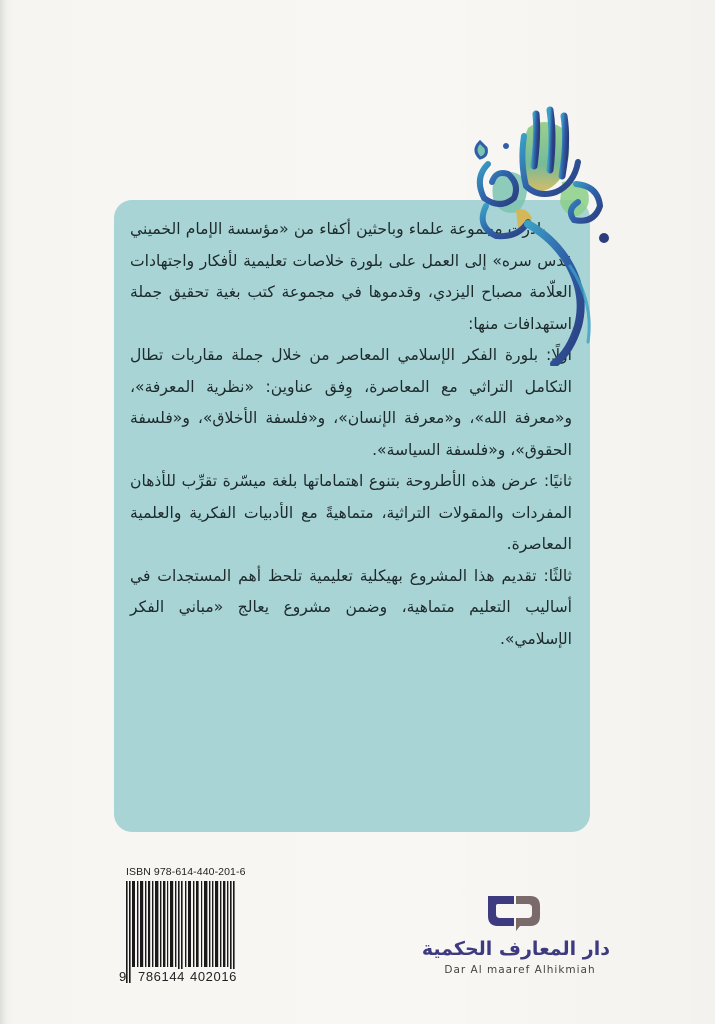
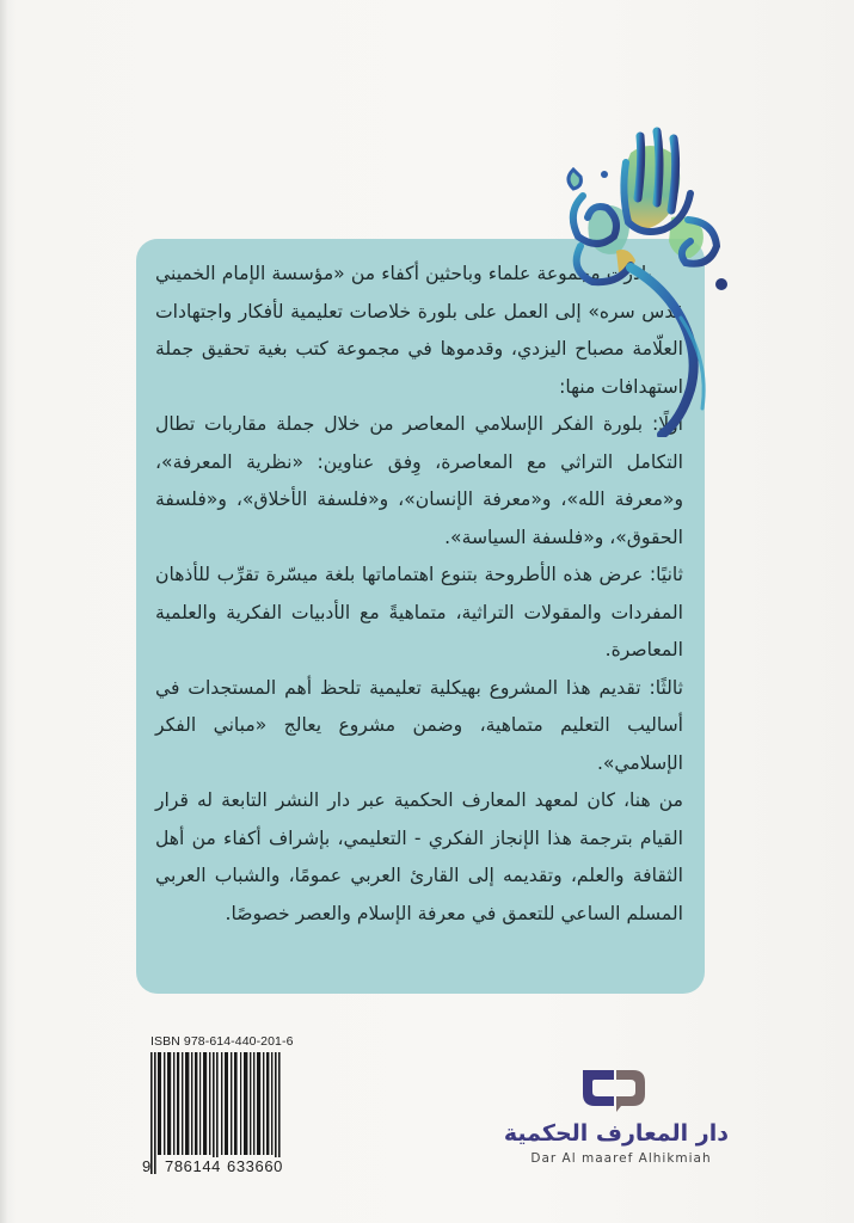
  بت مموعة علماء وباحثين أكفاء من «مؤسسة الإمام الخمينيدس سره» إلى العمل على بلورة خلاصات تعليمية لأفكار واجتهادات العلّامة مصباح اليزدي، وقدموها في مجموعة كتب بغية تحقيق جملة استهدافات منها:
  ألًا: بلورة الفكر الإسلامي المعاصر من خلال جملة مقاربات تطال التكامل التراثي مع المعاصرة، وِفق عناوين: «نظرية المعرفة»، و«معرفة الله»، و«معرفة الإنسان»، و«فلسفة الأخلاق»، و«فلسفة الحقوق»، و«فلسفة السياسة».
  ثانيًا: عرض هذه الأطروحة بتنوع اهتماماتها بلغة ميسّرة تقرِّب للأذهان المفردات والمقولات التراثية، متماهيةً مع الأدبيات الفكرية والعلمية المعاصرة.
  ثالثًا: تقديم هذا المشروع بهيكلية تعليمية تلحظ أهم المستجدات في أساليب التعليم متماهية، وضمن مشروع يعالج «مباني الفكر الإسلامي».
+ من هنا، كان لمعهد المعارف الحكمية عبر دار النشر التابعة له قرار القيام بترجمة هذا الإنجاز الفكري - التعليمي، بإشراف أكفاء من أهل الثقافة والعلم، وتقديمه إلى القارئ العربي عمومًا، والشباب العربي المسلم الساعي للتعمق في معرفة الإسلام والعصر خصوصًا.
  ISBN 978-614-440-201-6
  9
  786144
- 402016
+ 633660
  دار المعارف الحكمية
  Dar Al maaref Alhikmiah
